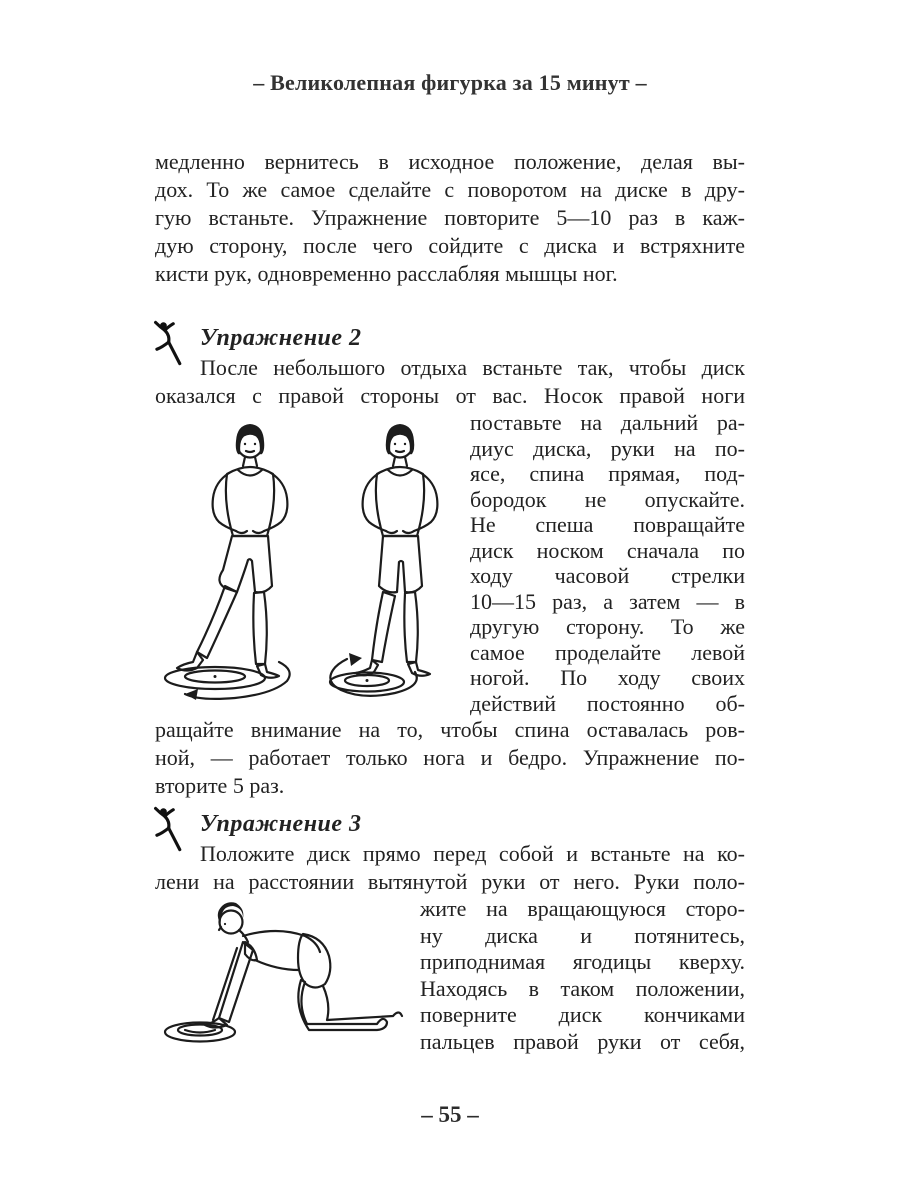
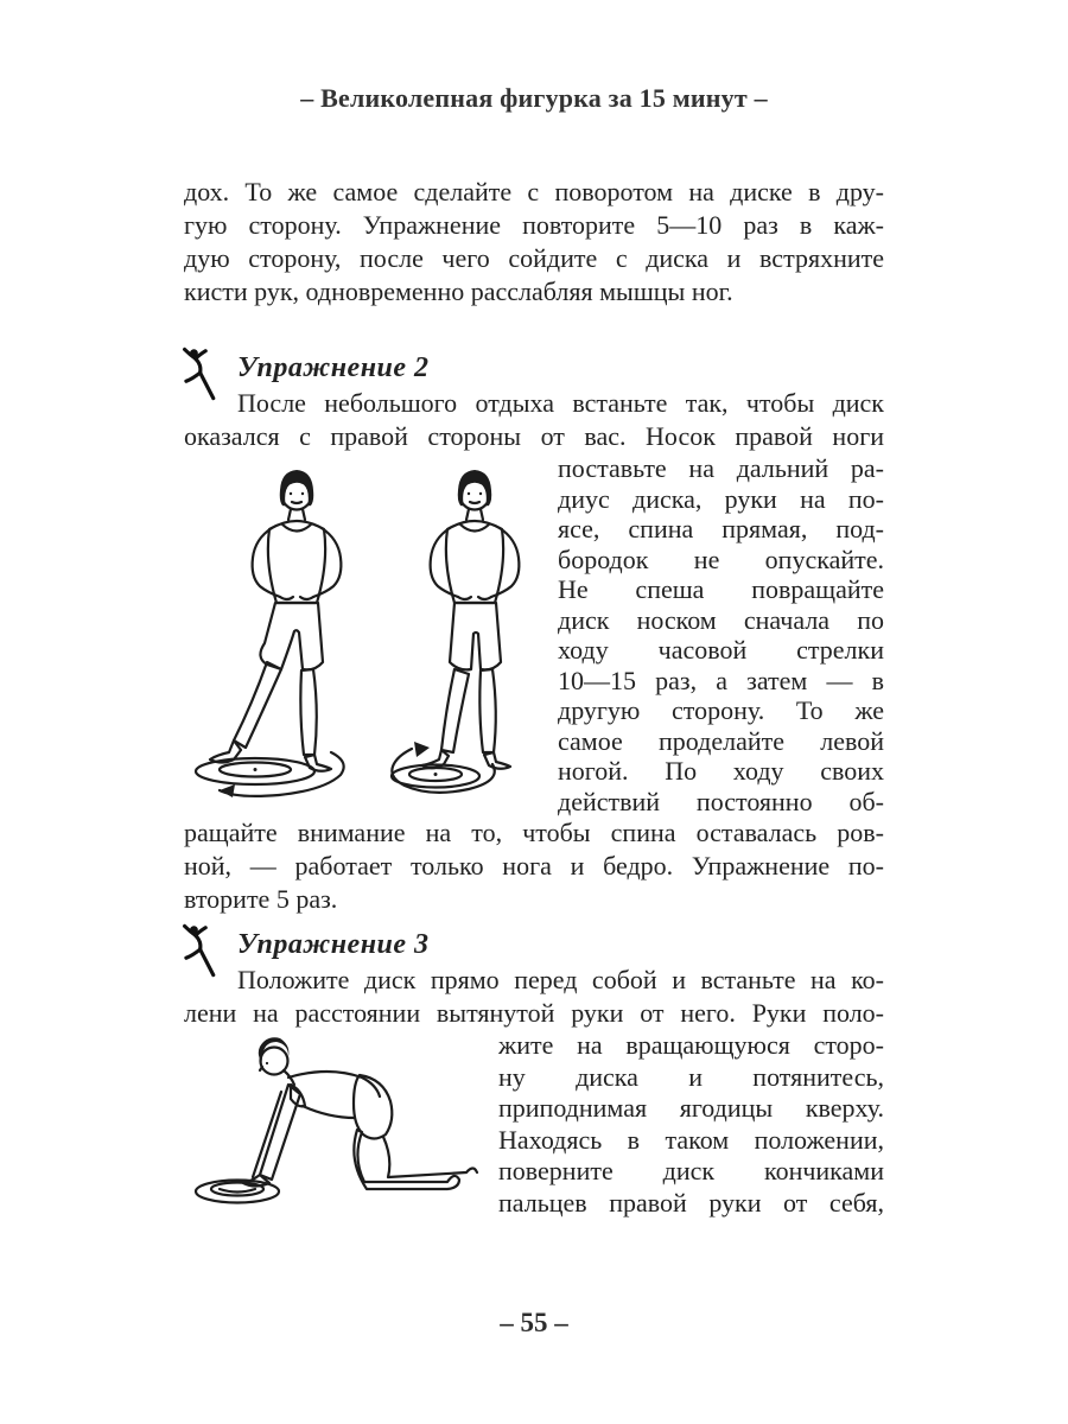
  – Великолепная фигурка за 15 минут –
- медленно вернитесь в исходное положение, делая вы-
  дох. То же самое сделайте с поворотом на диске в дру-
- гую встаньте. Упражнение повторите 5—10 раз в каж-
+ гую сторону. Упражнение повторите 5—10 раз в каж-
  дую сторону, после чего сойдите с диска и встряхните
  кисти рук, одновременно расслабляя мышцы ног.
  Упражнение 2
  После небольшого отдыха встаньте так, чтобы диск
  оказался с правой стороны от вас. Носок правой ноги
  поставьте на дальний ра-
  диус диска, руки на по-
  ясе, спина прямая, под-
  бородок не опускайте.
  Не спеша повращайте
  диск носком сначала по
  ходу часовой стрелки
  10—15 раз, а затем — в
  другую сторону. То же
  самое проделайте левой
  ногой. По ходу своих
  действий постоянно об-
  ращайте внимание на то, чтобы спина оставалась ров-
  ной, — работает только нога и бедро. Упражнение по-
  вторите 5 раз.
  Упражнение 3
  Положите диск прямо перед собой и встаньте на ко-
  лени на расстоянии вытянутой руки от него. Руки поло-
  жите на вращающуюся сторо-
  ну диска и потянитесь,
  приподнимая ягодицы кверху.
  Находясь в таком положении,
  поверните диск кончиками
  пальцев правой руки от себя,
  – 55 –
